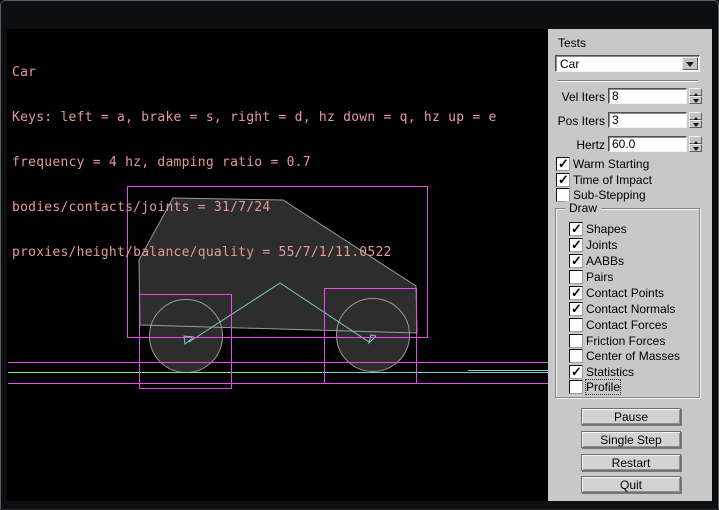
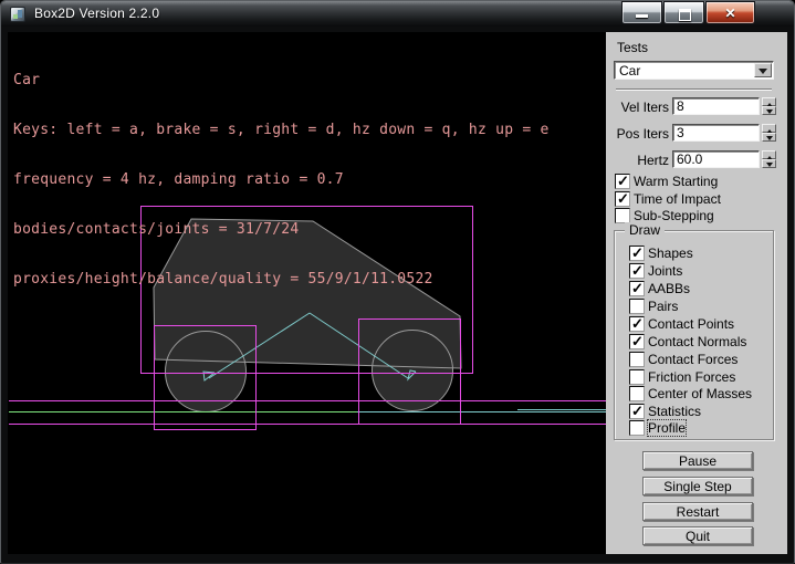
+ Box2D Version 2.2.0
+ ✕
  Car
  Keys: left = a, brake = s, right = d, hz down = q, hz up = e
  frequency = 4 hz, damping ratio = 0.7
  bodies/contacts/joints = 31/7/24
- proxies/height/balance/quality = 55/7/1/11.0522
+ proxies/height/balance/quality = 55/9/1/11.0522
  Tests
  Car
  Vel Iters
  8
  Pos Iters
  3
  Hertz
  60.0
  Warm Starting
  Time of Impact
  Sub-Stepping
  Draw
  Shapes
  Joints
  AABBs
  Pairs
  Contact Points
  Contact Normals
  Contact Forces
  Friction Forces
  Center of Masses
  Statistics
  Profile
  Pause
  Single Step
  Restart
  Quit
